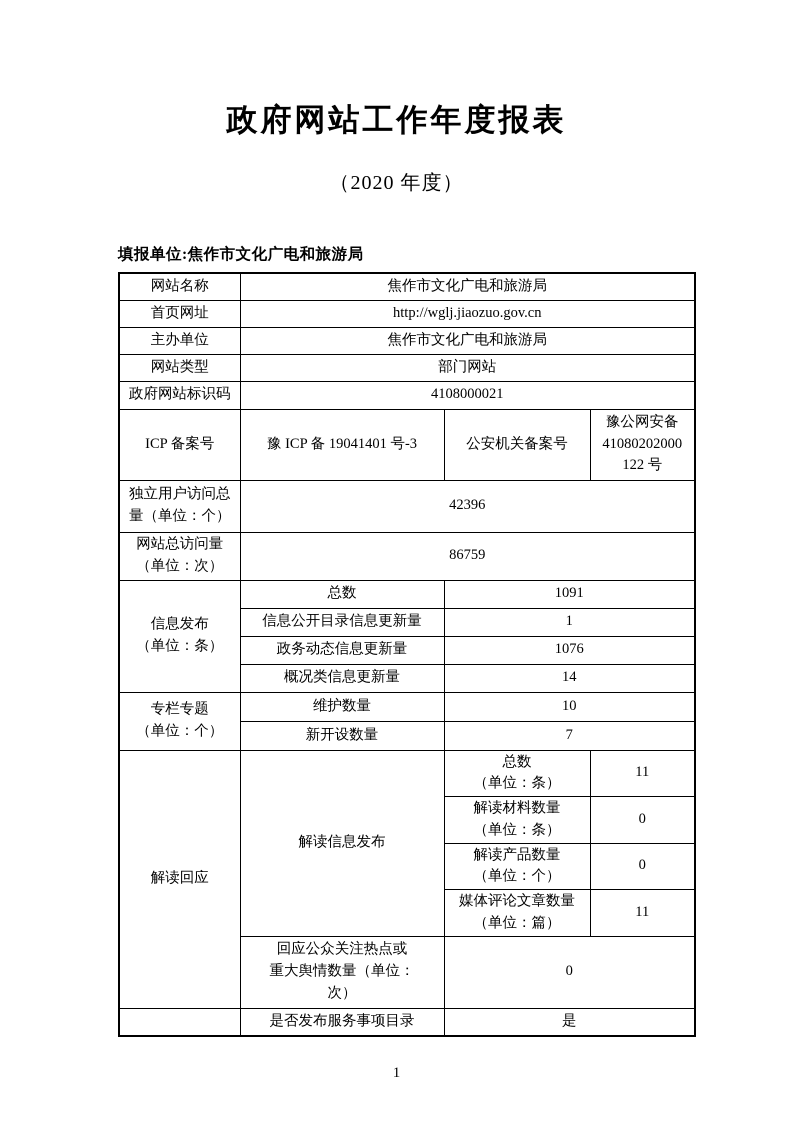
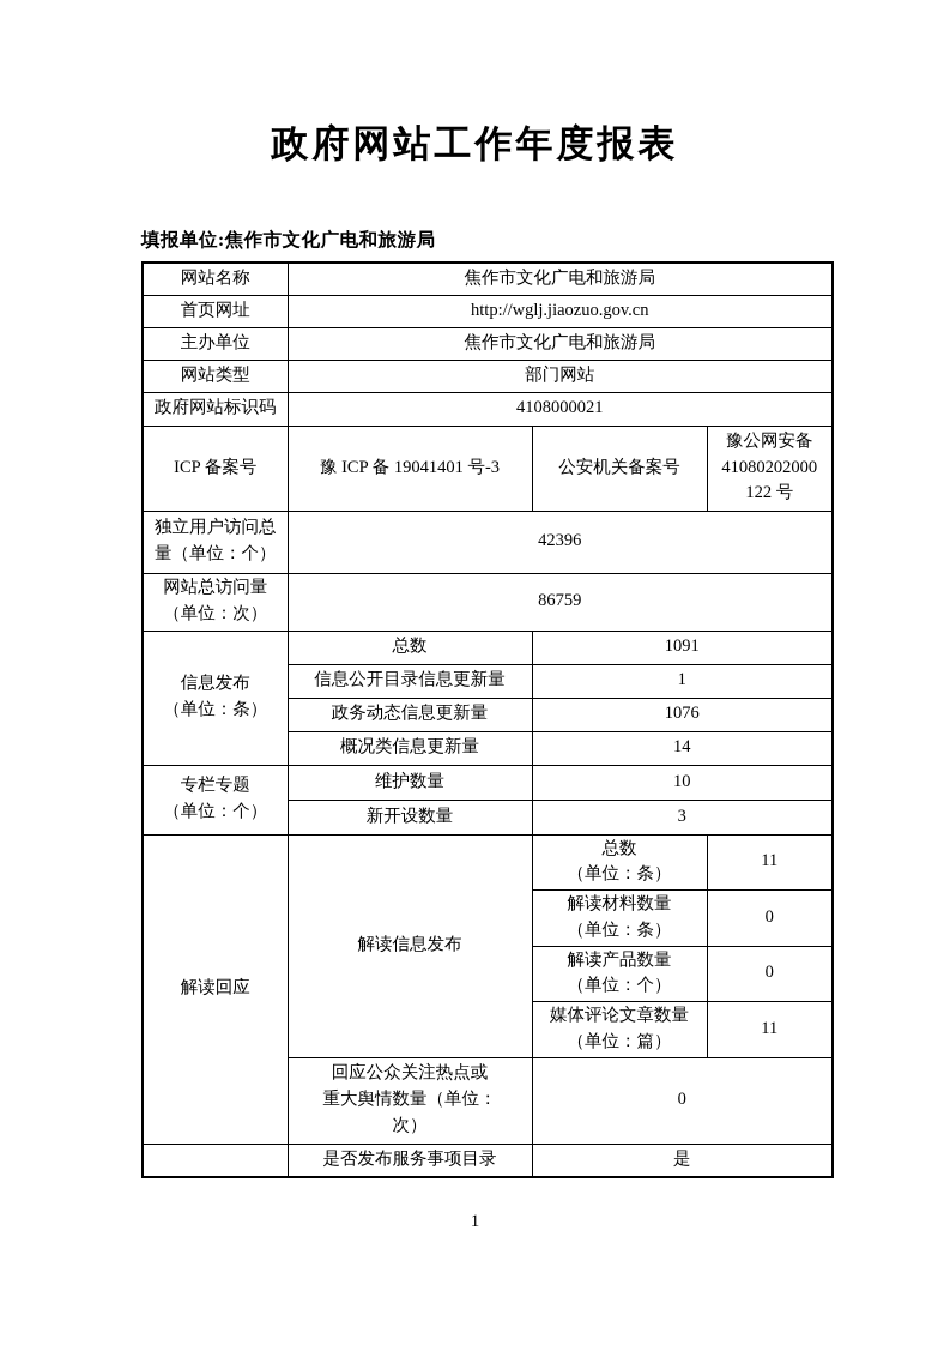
  政府网站工作年度报表
- （2020 年度）
  填报单位:焦作市文化广电和旅游局
  网站名称	焦作市文化广电和旅游局
  首页网址	http://wglj.jiaozuo.gov.cn
  主办单位	焦作市文化广电和旅游局
  网站类型	部门网站
  政府网站标识码	4108000021
  ICP 备案号	豫 ICP 备 19041401 号-3	公安机关备案号	豫公网安备 41080202000 122 号
  独立用户访问总 量（单位：个）	42396
  网站总访问量 （单位：次）	86759
  信息发布 （单位：条）	总数	1091
  信息公开目录信息更新量	1
  政务动态信息更新量	1076
  概况类信息更新量	14
  专栏专题 （单位：个）	维护数量	10
- 新开设数量	7
+ 新开设数量	3
  解读回应	解读信息发布	总数 （单位：条）	11
  解读材料数量 （单位：条）	0
  解读产品数量 （单位：个）	0
  媒体评论文章数量 （单位：篇）	11
  回应公众关注热点或 重大舆情数量（单位： 次）	0
  	是否发布服务事项目录	是
  1
